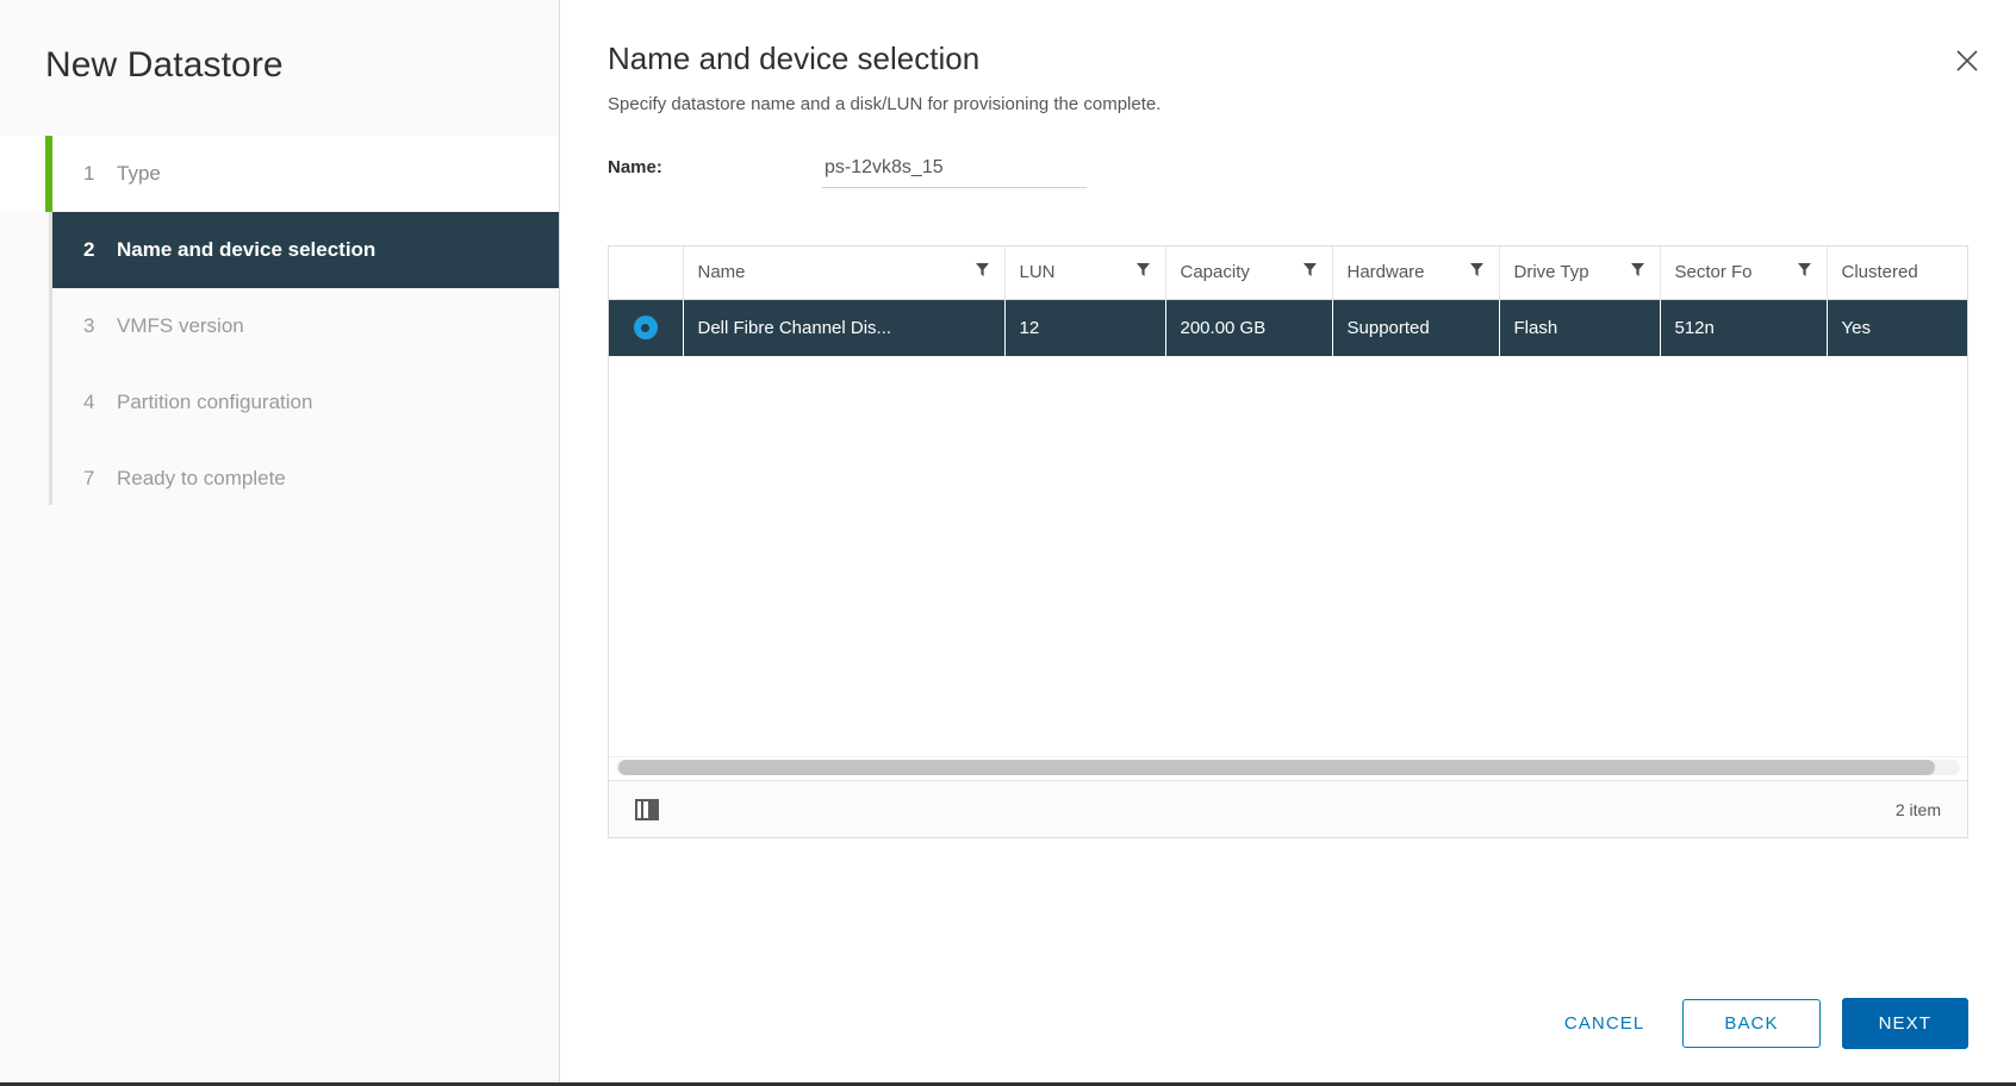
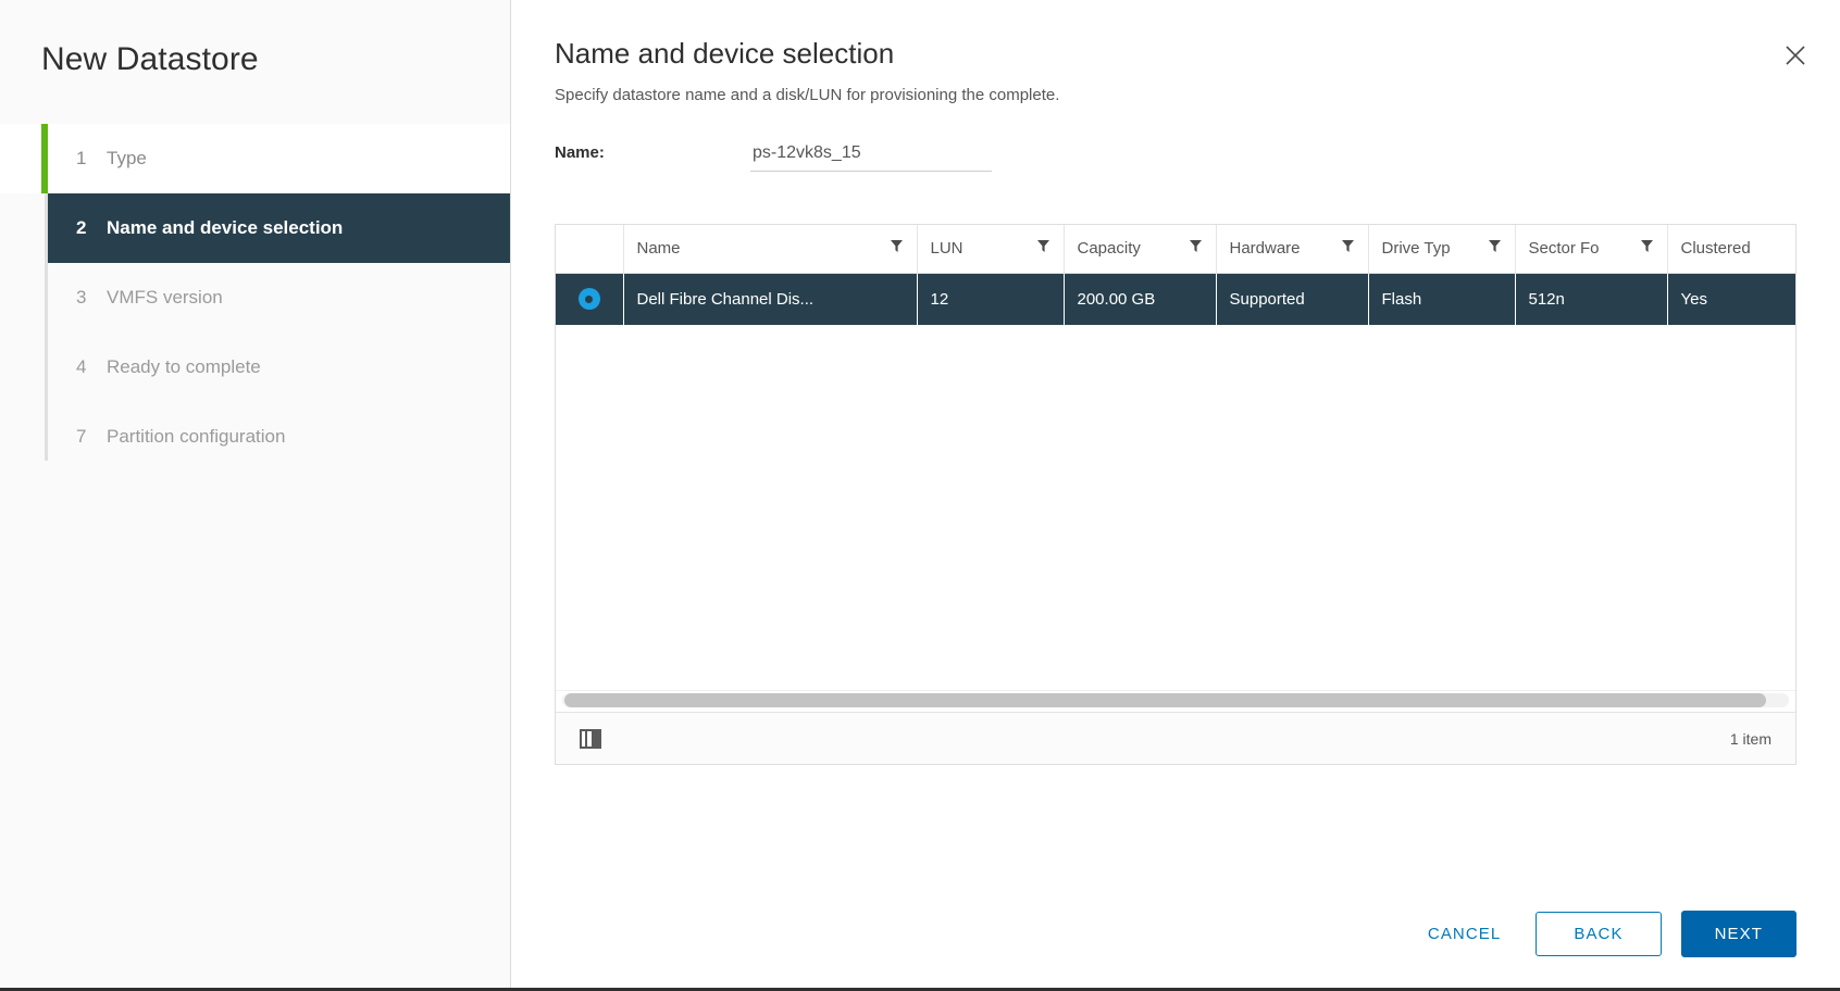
  New Datastore
  1
  Type
  2
  Name and device selection
  3
  VMFS version
  4
- Partition configuration
+ Ready to complete
  7
- Ready to complete
+ Partition configuration
  Name and device selection
  Specify datastore name and a disk/LUN for provisioning the complete.
  Name:
  ps-12vk8s_15
  	Name	LUN	Capacity	Hardware	Drive Typ	Sector Fo	Clustered
  	Dell Fibre Channel Dis...	12	200.00 GB	Supported	Flash	512n	Yes
- 2 item
+ 1 item
  CANCEL
  BACK
  NEXT
